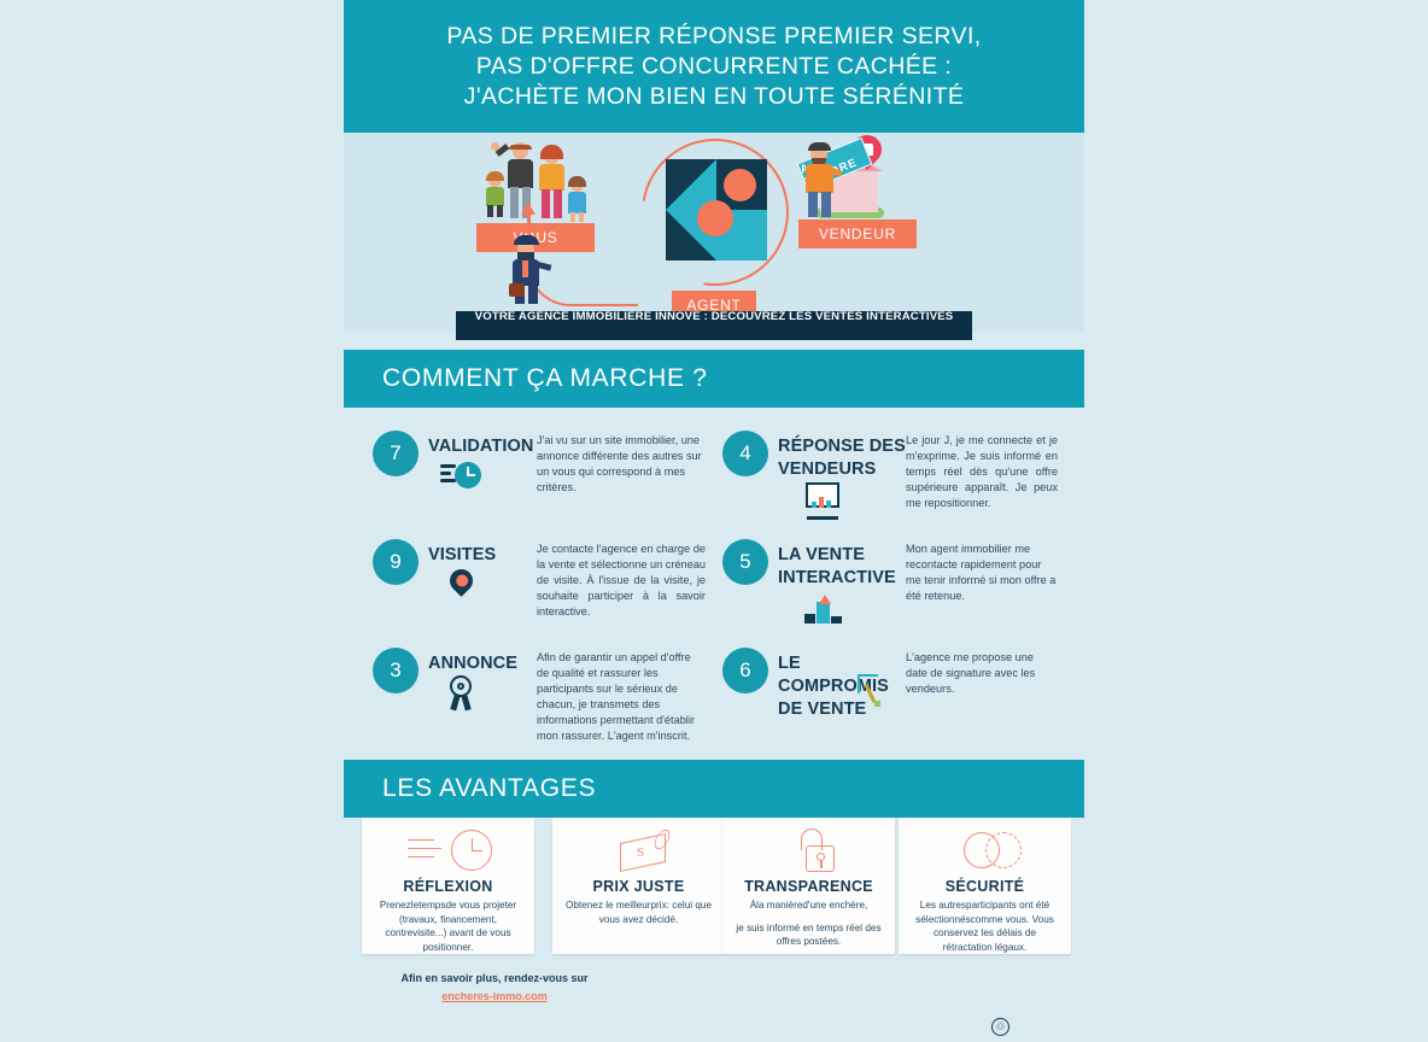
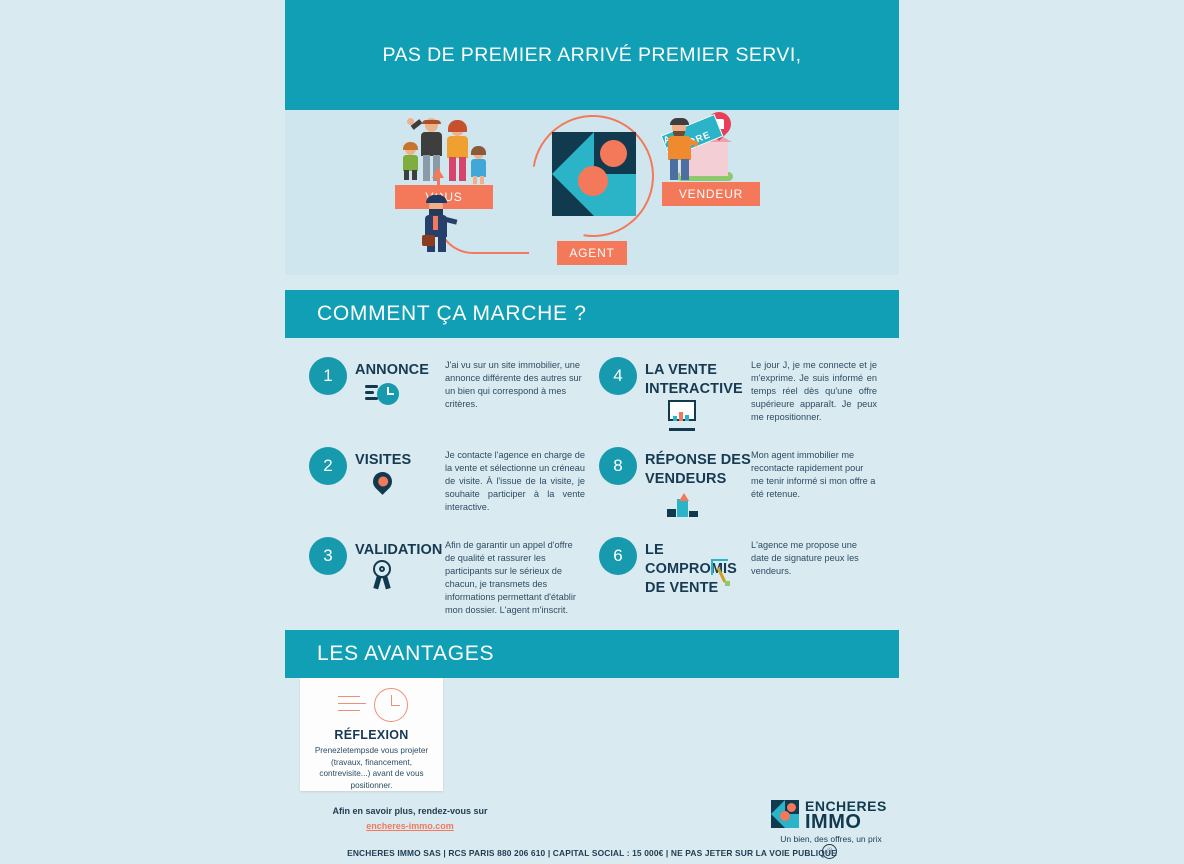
- PAS DE PREMIER RÉPONSE PREMIER SERVI,
+ PAS DE PREMIER ARRIVÉ PREMIER SERVI,
- PAS D'OFFRE CONCURRENTE CACHÉE :
- J'ACHÈTE MON BIEN EN TOUTE SÉRÉNITÉ
  AGENT
  VENDEUR
- VOTRE AGENCE IMMOBILIÈRE INNOVE : DÉCOUVREZ LES VENTES INTERACTIVES
  COMMENT ÇA MARCHE ?
- 7
+ 1
- VALIDATION
+ ANNONCE
- J'ai vu sur un site immobilier, une annonce différente des autres sur un vous qui correspond à mes critères.
+ J'ai vu sur un site immobilier, une annonce différente des autres sur un bien qui correspond à mes critères.
- 9
+ 2
  VISITES
- Je contacte l'agence en charge de la vente et sélectionne un créneau de visite. À l'issue de la visite, je souhaite participer à la savoir interactive.
+ Je contacte l'agence en charge de la vente et sélectionne un créneau de visite. À l'issue de la visite, je souhaite participer à la vente interactive.
  3
- ANNONCE
+ VALIDATION
- Afin de garantir un appel d'offre de qualité et rassurer les participants sur le sérieux de chacun, je transmets des informations permettant d'établir mon rassurer. L'agent m'inscrit.
+ Afin de garantir un appel d'offre de qualité et rassurer les participants sur le sérieux de chacun, je transmets des informations permettant d'établir mon dossier. L'agent m'inscrit.
  4
- RÉPONSE DES VENDEURS
+ LA VENTE INTERACTIVE
  Le jour J, je me connecte et je m'exprime. Je suis informé en temps réel dès qu'une offre supérieure apparaît. Je peux me repositionner.
- 5
+ 8
- LA VENTE INTERACTIVE
+ RÉPONSE DES VENDEURS
  Mon agent immobilier me recontacte rapidement pour me tenir informé si mon offre a été retenue.
  6
  LE COMPROIS DE VENTE
- L'agence me propose une date de signature avec les vendeurs.
+ L'agence me propose une date de signature peux les vendeurs.
  LES AVANTAGES
  RÉFLEXION
  Prenezletempsde vous projeter (travaux, financement, contrevisite...) avant de vous positionner.
- S
- PRIX JUSTE
- Obtenez le meilleurprix: celui que vous avez décidé.
- TRANSPARENCE
- Àla manièred'une enchère,
- je suis informé en temps réel des offres postées.
- SÉCURITÉ
- Les autresparticipants ont été sélectionnéscomme vous. Vous conservez les délais de rétractation légaux.
  Afin en savoir plus, rendez-vous sur
  encheres-immo.com
+ ENCHERES
+ IMMO
+ Un bien, des offres, un prix
+ ENCHERES IMMO SAS | RCS PARIS 880 206 610 | CAPITAL SOCIAL : 15 000€ | NE PAS JETER SUR LA VOIE PUBLIQUE
  ♲
